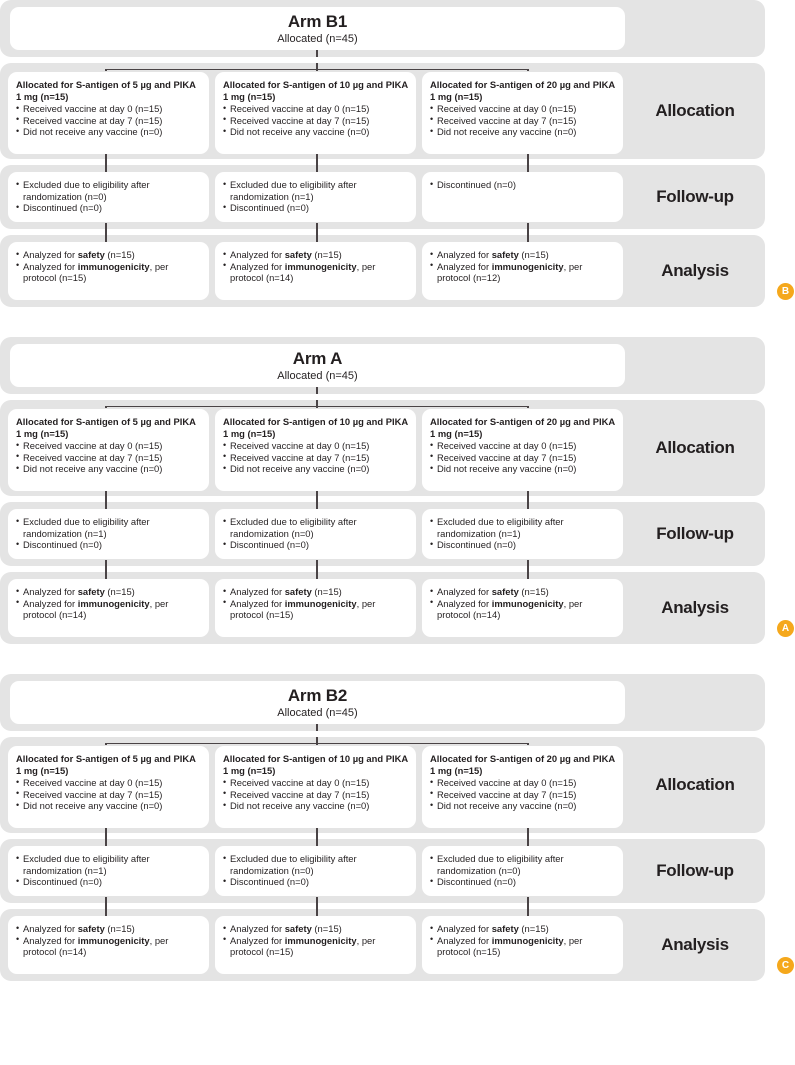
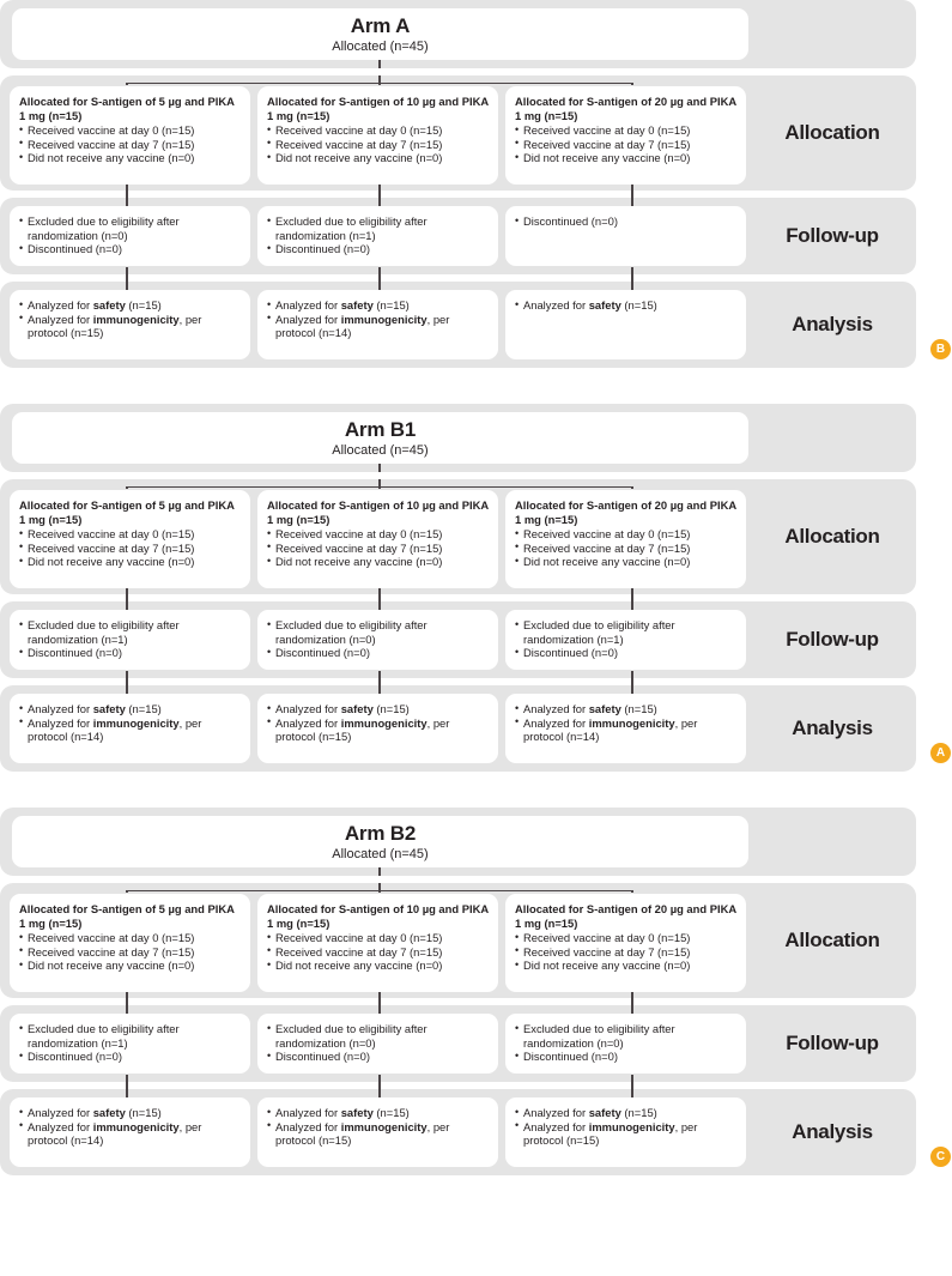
- Arm B1
+ Arm A
  Allocated (n=45)
  Allocated for S-antigen of 5 µg and PIKA 1 mg (n=15)
  Received vaccine at day 0 (n=15)
  Received vaccine at day 7 (n=15)
  Did not receive any vaccine (n=0)
  Allocated for S-antigen of 10 µg and PIKA 1 mg (n=15)
  Received vaccine at day 0 (n=15)
  Received vaccine at day 7 (n=15)
  Did not receive any vaccine (n=0)
  Allocated for S-antigen of 20 µg and PIKA 1 mg (n=15)
  Received vaccine at day 0 (n=15)
  Received vaccine at day 7 (n=15)
  Did not receive any vaccine (n=0)
  Allocation
  Excluded due to eligibility after randomization (n=0)
  Discontinued (n=0)
  Excluded due to eligibility after randomization (n=1)
  Discontinued (n=0)
  Discontinued (n=0)
  Follow-up
  Analyzed for safety (n=15)
  Analyzed for immunogenicity, per protocol (n=15)
  Analyzed for safety (n=15)
  Analyzed for immunogenicity, per protocol (n=14)
  Analyzed for safety (n=15)
- Analyzed for immunogenicity, per protocol (n=12)
  Analysis
  B
- Arm A
+ Arm B1
  Allocated (n=45)
  Allocated for S-antigen of 5 µg and PIKA 1 mg (n=15)
  Received vaccine at day 0 (n=15)
  Received vaccine at day 7 (n=15)
  Did not receive any vaccine (n=0)
  Allocated for S-antigen of 10 µg and PIKA 1 mg (n=15)
  Received vaccine at day 0 (n=15)
  Received vaccine at day 7 (n=15)
  Did not receive any vaccine (n=0)
  Allocated for S-antigen of 20 µg and PIKA 1 mg (n=15)
  Received vaccine at day 0 (n=15)
  Received vaccine at day 7 (n=15)
  Did not receive any vaccine (n=0)
  Allocation
  Excluded due to eligibility after randomization (n=1)
  Discontinued (n=0)
  Excluded due to eligibility after randomization (n=0)
  Discontinued (n=0)
  Excluded due to eligibility after randomization (n=1)
  Discontinued (n=0)
  Follow-up
  Analyzed for safety (n=15)
  Analyzed for immunogenicity, per protocol (n=14)
  Analyzed for safety (n=15)
  Analyzed for immunogenicity, per protocol (n=15)
  Analyzed for safety (n=15)
  Analyzed for immunogenicity, per protocol (n=14)
  Analysis
  A
  Arm B2
  Allocated (n=45)
  Allocated for S-antigen of 5 µg and PIKA 1 mg (n=15)
  Received vaccine at day 0 (n=15)
  Received vaccine at day 7 (n=15)
  Did not receive any vaccine (n=0)
  Allocated for S-antigen of 10 µg and PIKA 1 mg (n=15)
  Received vaccine at day 0 (n=15)
  Received vaccine at day 7 (n=15)
  Did not receive any vaccine (n=0)
  Allocated for S-antigen of 20 µg and PIKA 1 mg (n=15)
  Received vaccine at day 0 (n=15)
  Received vaccine at day 7 (n=15)
  Did not receive any vaccine (n=0)
  Allocation
  Excluded due to eligibility after randomization (n=1)
  Discontinued (n=0)
  Excluded due to eligibility after randomization (n=0)
  Discontinued (n=0)
  Excluded due to eligibility after randomization (n=0)
  Discontinued (n=0)
  Follow-up
  Analyzed for safety (n=15)
  Analyzed for immunogenicity, per protocol (n=14)
  Analyzed for safety (n=15)
  Analyzed for immunogenicity, per protocol (n=15)
  Analyzed for safety (n=15)
  Analyzed for immunogenicity, per protocol (n=15)
  Analysis
  C
